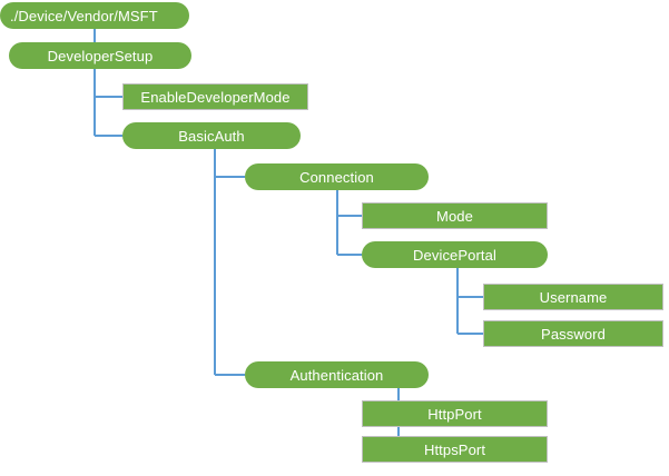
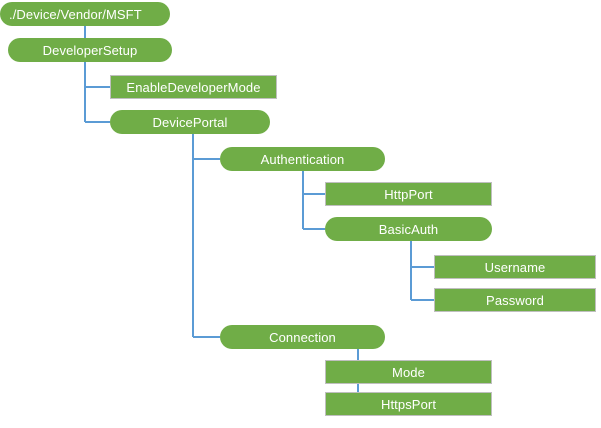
  ./Device/Vendor/MSFT
  DeveloperSetup
  EnableDeveloperMode
- BasicAuth
+ DevicePortal
- Connection
+ Authentication
- Mode
+ HttpPort
- DevicePortal
+ BasicAuth
  Username
  Password
- Authentication
+ Connection
- HttpPort
+ Mode
  HttpsPort
